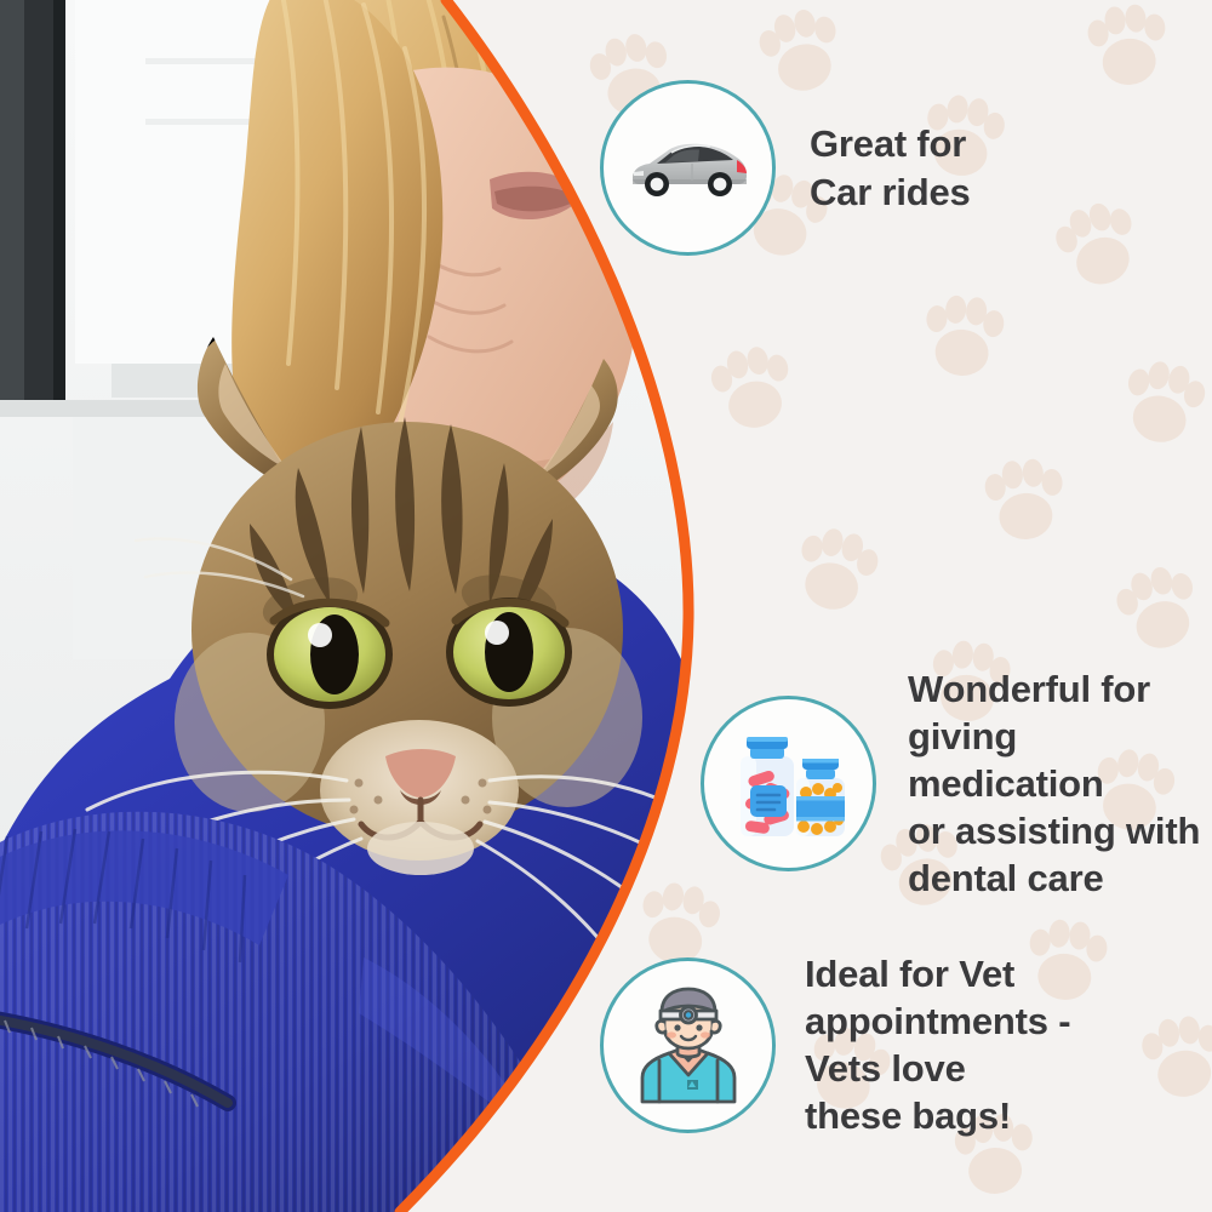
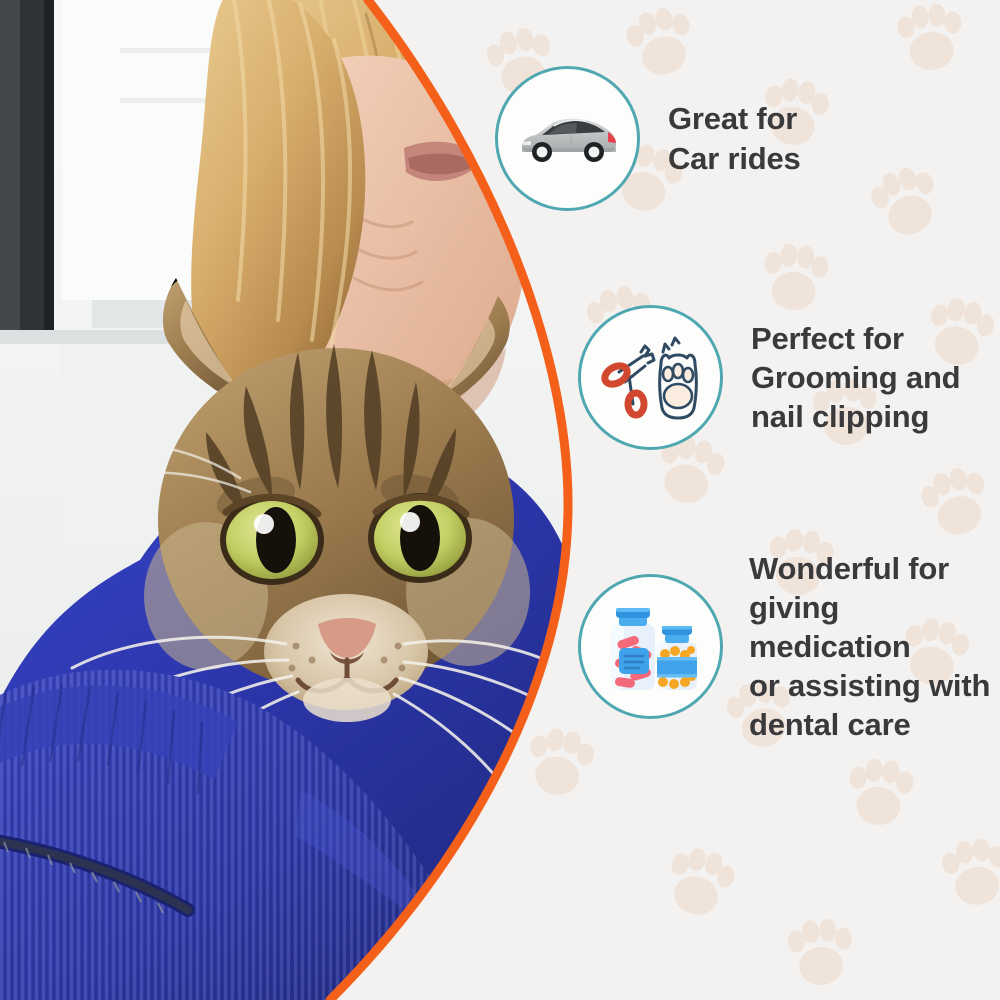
  Great for
  Car rides
+ Perfect for
+ Grooming and
+ nail clipping
  Wonderful for
  giving medication
  or assisting with
  dental care
- Ideal for Vet
- appointments -
- Vets love
- these bags!
